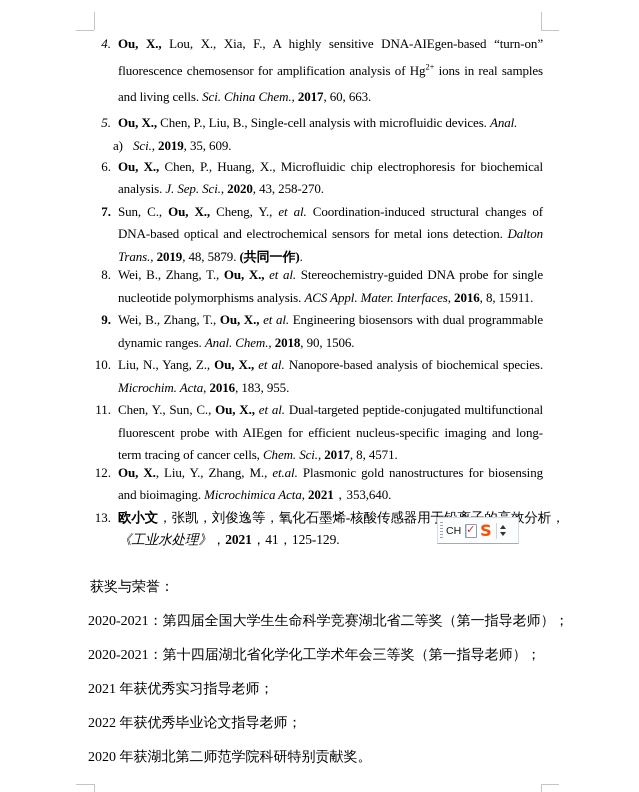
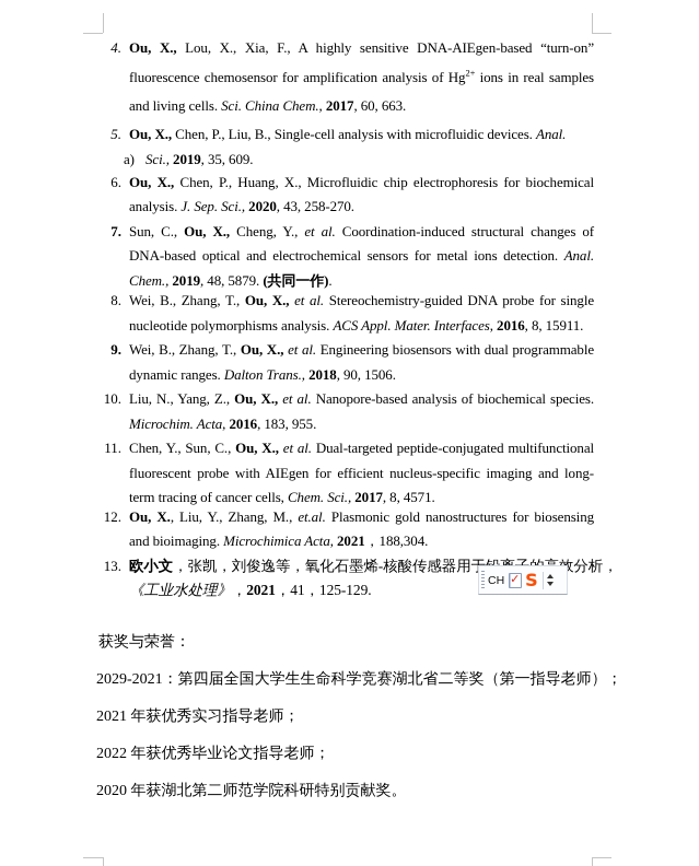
  4.
  Ou, X., Lou, X., Xia, F., A highly sensitive DNA-AIEgen-based “turn-on” fluorescence chemosensor for amplification analysis of Hg2+ ions in real samples and living cells. Sci. China Chem., 2017, 60, 663.
  5.
  Ou, X., Chen, P., Liu, B., Single-cell analysis with microfluidic devices. Anal.
  a) Sci., 2019, 35, 609.
  6.
  Ou, X., Chen, P., Huang, X., Microfluidic chip electrophoresis for biochemical analysis. J. Sep. Sci., 2020, 43, 258-270.
  7.
- Sun, C., Ou, X., Cheng, Y., et al. Coordination-induced structural changes of DNA-based optical and electrochemical sensors for metal ions detection. Dalton Trans., 2019, 48, 5879. (共同一作).
+ Sun, C., Ou, X., Cheng, Y., et al. Coordination-induced structural changes of DNA-based optical and electrochemical sensors for metal ions detection. Anal. Chem., 2019, 48, 5879. (共同一作).
  8.
  Wei, B., Zhang, T., Ou, X., et al. Stereochemistry-guided DNA probe for single nucleotide polymorphisms analysis. ACS Appl. Mater. Interfaces, 2016, 8, 15911.
  9.
- Wei, B., Zhang, T., Ou, X., et al. Engineering biosensors with dual programmable dynamic ranges. Anal. Chem., 2018, 90, 1506.
+ Wei, B., Zhang, T., Ou, X., et al. Engineering biosensors with dual programmable dynamic ranges. Dalton Trans., 2018, 90, 1506.
  10.
  Liu, N., Yang, Z., Ou, X., et al. Nanopore-based analysis of biochemical species. Microchim. Acta, 2016, 183, 955.
  11.
  Chen, Y., Sun, C., Ou, X., et al. Dual-targeted peptide-conjugated multifunctional fluorescent probe with AIEgen for efficient nucleus-specific imaging and long-term tracing of cancer cells, Chem. Sci., 2017, 8, 4571.
  12.
- Ou, X., Liu, Y., Zhang, M., et.al. Plasmonic gold nanostructures for biosensing and bioimaging. Microchimica Acta, 2021，353,640.
+ Ou, X., Liu, Y., Zhang, M., et.al. Plasmonic gold nanostructures for biosensing and bioimaging. Microchimica Acta, 2021，188,304.
  13.
  欧小文，张凯，刘俊逸等，氧化石墨烯-核酸传感器用分析，
  《工业水处理》，2021，41，125-129.
  获奖与荣誉：
- 2020-2021：第四届全国大学生生命科学竞赛湖北省二等奖（第一指导老师）；
+ 2029-2021：第四届全国大学生生命科学竞赛湖北省二等奖（第一指导老师）；
- 2020-2021：第十四届湖北省化学化工学术年会三等奖（第一指导老师）；
  2021 年获优秀实习指导老师；
  2022 年获优秀毕业论文指导老师；
  2020 年获湖北第二师范学院科研特别贡献奖。
  CH
  ✓
  S
